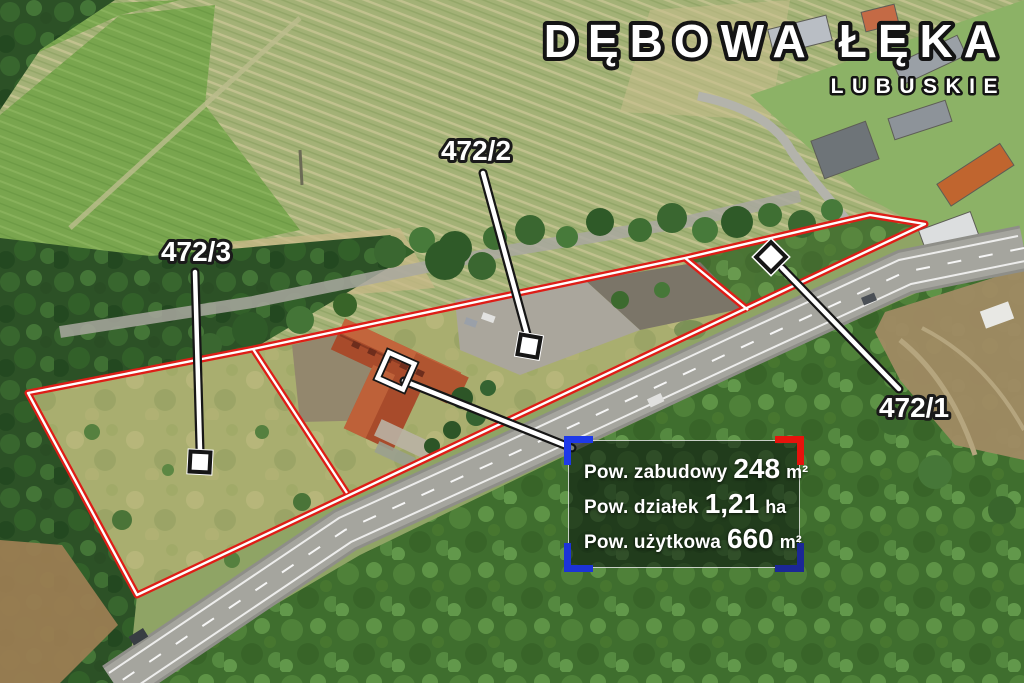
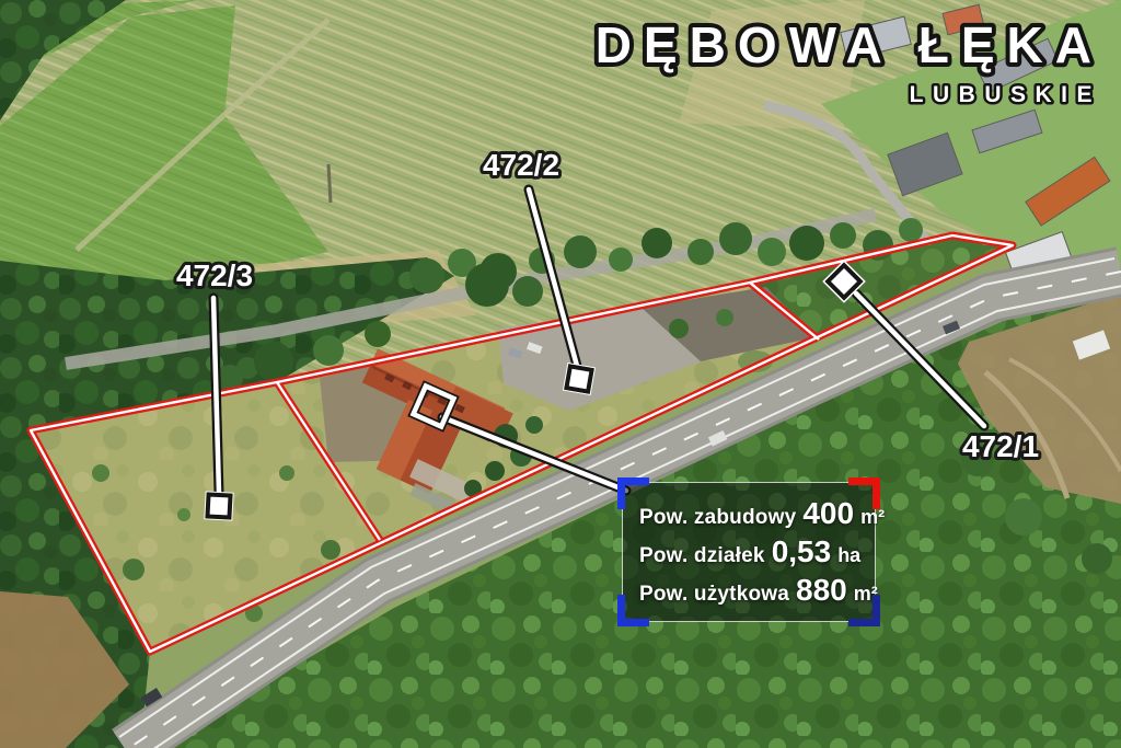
  472/3
  472/2
  472/1
  DĘBOWA ŁĘKA
  LUBUSKIE
  Pow. zabudowy
- 248
+ 400
  m²
  Pow. działek
- 1,21
+ 0,53
  ha
  Pow. użytkowa
- 660
+ 880
  m²
